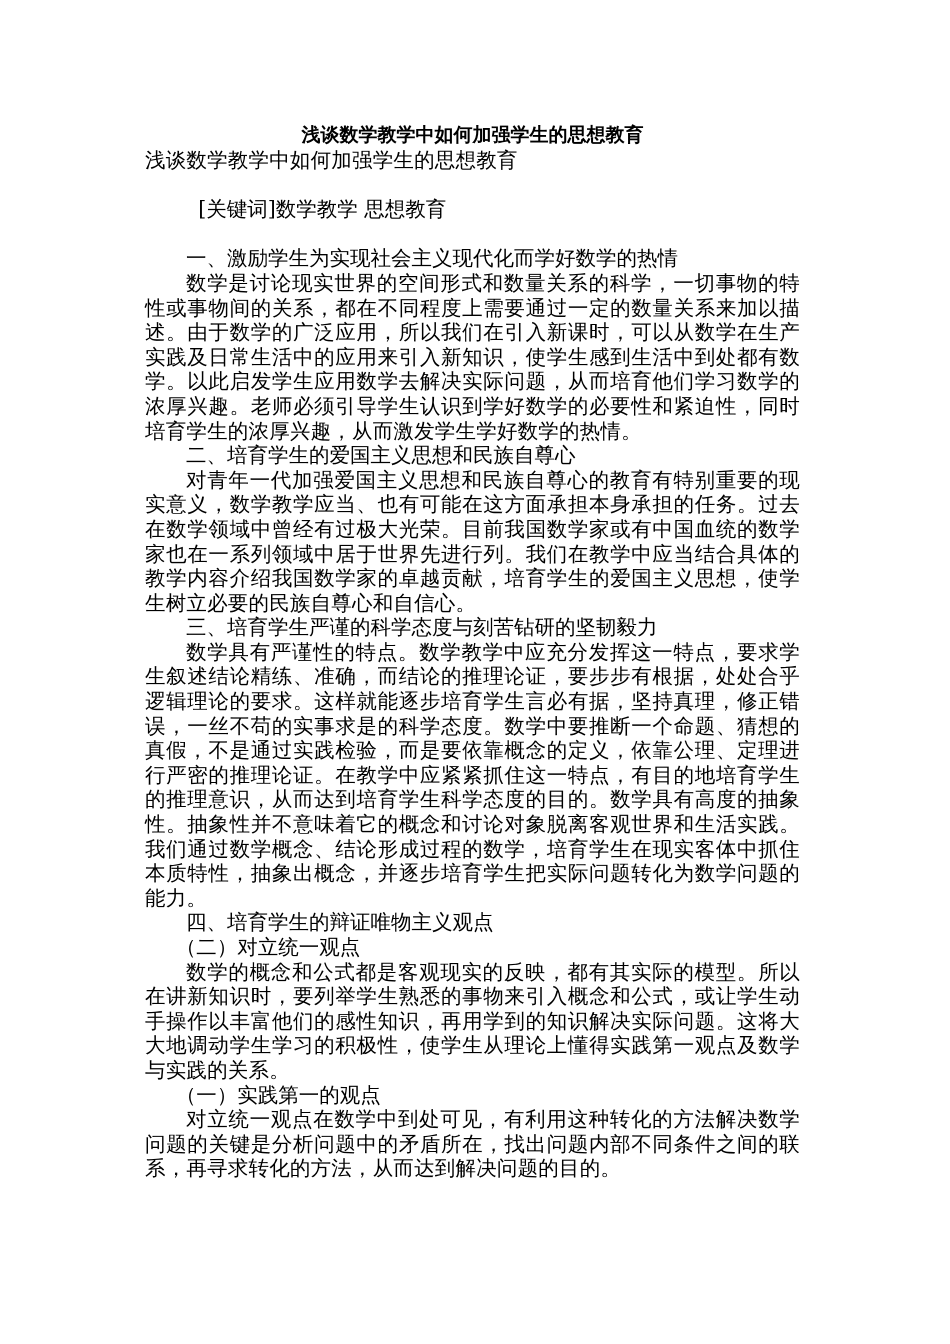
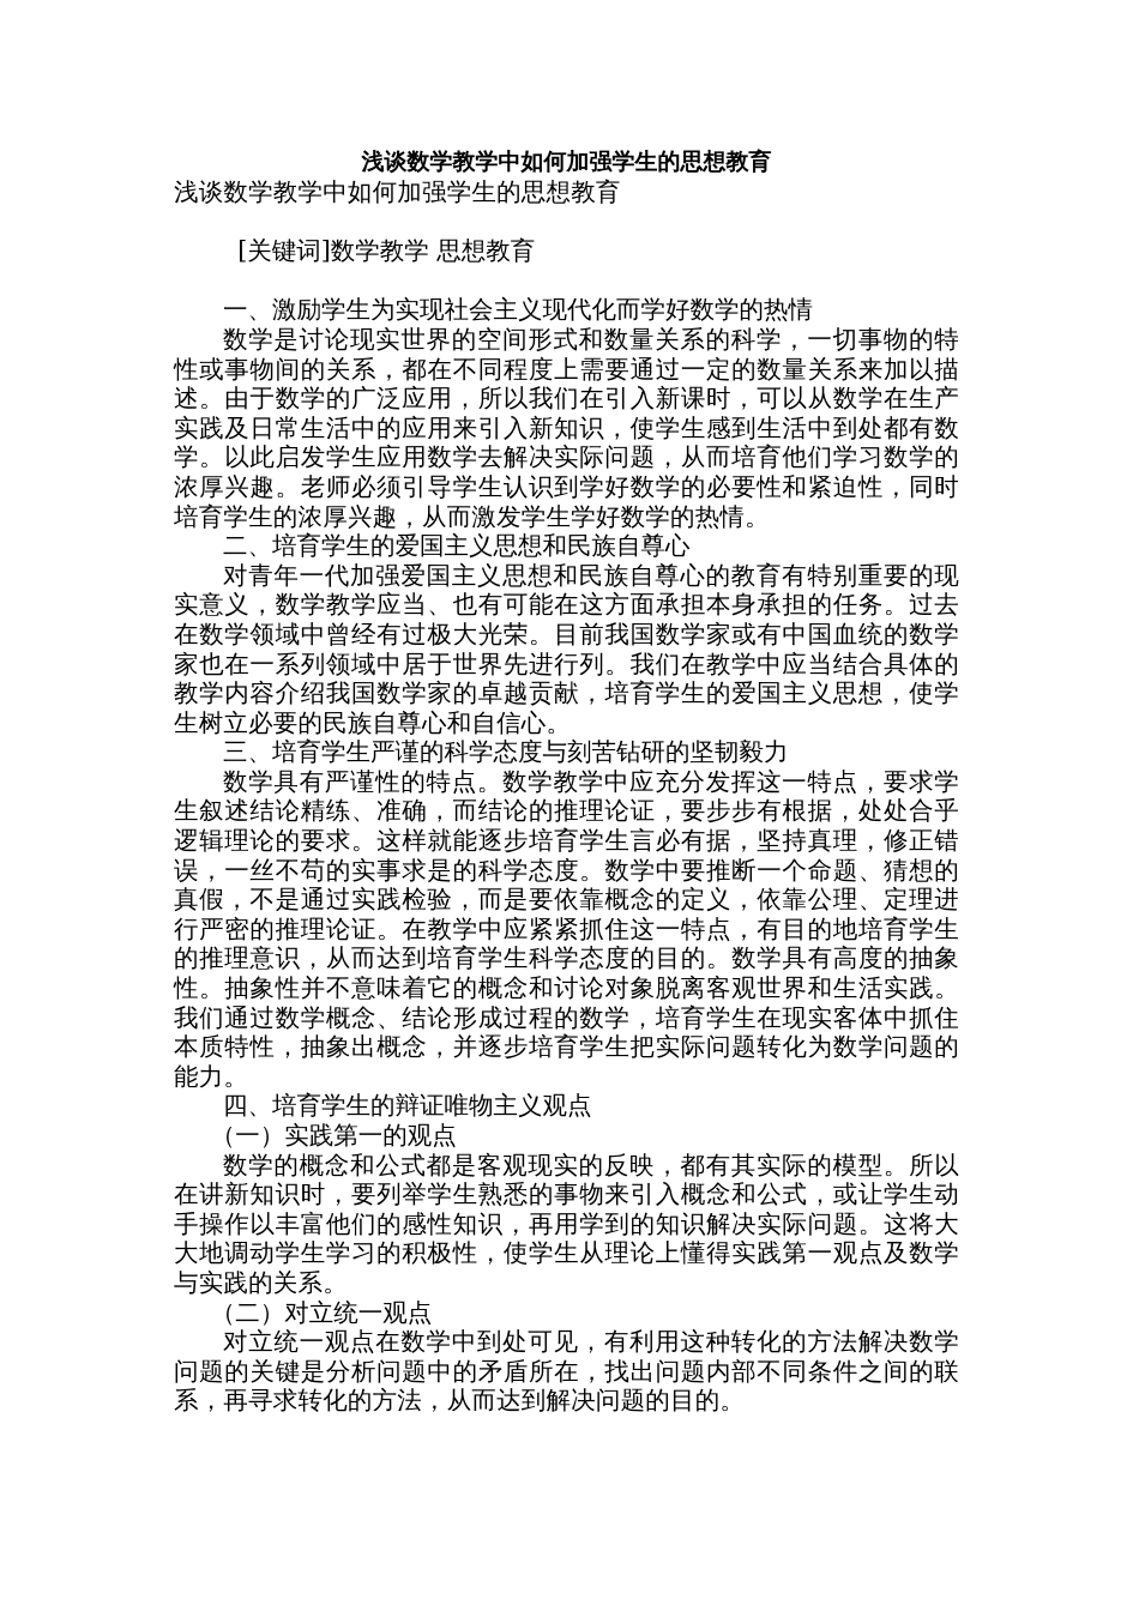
  浅谈数学教学中如何加强学生的思想教育
  浅谈数学教学中如何加强学生的思想教育
  [关键词]数学教学 思想教育
  一、激励学生为实现社会主义现代化而学好数学的热情
  数学是讨论现实世界的空间形式和数量关系的科学，一切事物的特性或事物间的关系，都在不同程度上需要通过一定的数量关系来加以描述。由于数学的广泛应用，所以我们在引入新课时，可以从数学在生产实践及日常生活中的应用来引入新知识，使学生感到生活中到处都有数学。以此启发学生应用数学去解决实际问题，从而培育他们学习数学的浓厚兴趣。老师必须引导学生认识到学好数学的必要性和紧迫性，同时培育学生的浓厚兴趣，从而激发学生学好数学的热情。
  二、培育学生的爱国主义思想和民族自尊心
  对青年一代加强爱国主义思想和民族自尊心的教育有特别重要的现实意义，数学教学应当、也有可能在这方面承担本身承担的任务。过去在数学领域中曾经有过极大光荣。目前我国数学家或有中国血统的数学家也在一系列领域中居于世界先进行列。我们在教学中应当结合具体的教学内容介绍我国数学家的卓越贡献，培育学生的爱国主义思想，使学生树立必要的民族自尊心和自信心。
  三、培育学生严谨的科学态度与刻苦钻研的坚韧毅力
  数学具有严谨性的特点。数学教学中应充分发挥这一特点，要求学生叙述结论精练、准确，而结论的推理论证，要步步有根据，处处合乎逻辑理论的要求。这样就能逐步培育学生言必有据，坚持真理，修正错误，一丝不苟的实事求是的科学态度。数学中要推断一个命题、猜想的真假，不是通过实践检验，而是要依靠概念的定义，依靠公理、定理进行严密的推理论证。在教学中应紧紧抓住这一特点，有目的地培育学生的推理意识，从而达到培育学生科学态度的目的。数学具有高度的抽象性。抽象性并不意味着它的概念和讨论对象脱离客观世界和生活实践。我们通过数学概念、结论形成过程的数学，培育学生在现实客体中抓住本质特性，抽象出概念，并逐步培育学生把实际问题转化为数学问题的能力。
  四、培育学生的辩证唯物主义观点
- （二）对立统一观点
+ （一）实践第一的观点
  数学的概念和公式都是客观现实的反映，都有其实际的模型。所以在讲新知识时，要列举学生熟悉的事物来引入概念和公式，或让学生动手操作以丰富他们的感性知识，再用学到的知识解决实际问题。这将大大地调动学生学习的积极性，使学生从理论上懂得实践第一观点及数学与实践的关系。
- （一）实践第一的观点
+ （二）对立统一观点
  对立统一观点在数学中到处可见，有利用这种转化的方法解决数学问题的关键是分析问题中的矛盾所在，找出问题内部不同条件之间的联系，再寻求转化的方法，从而达到解决问题的目的。
